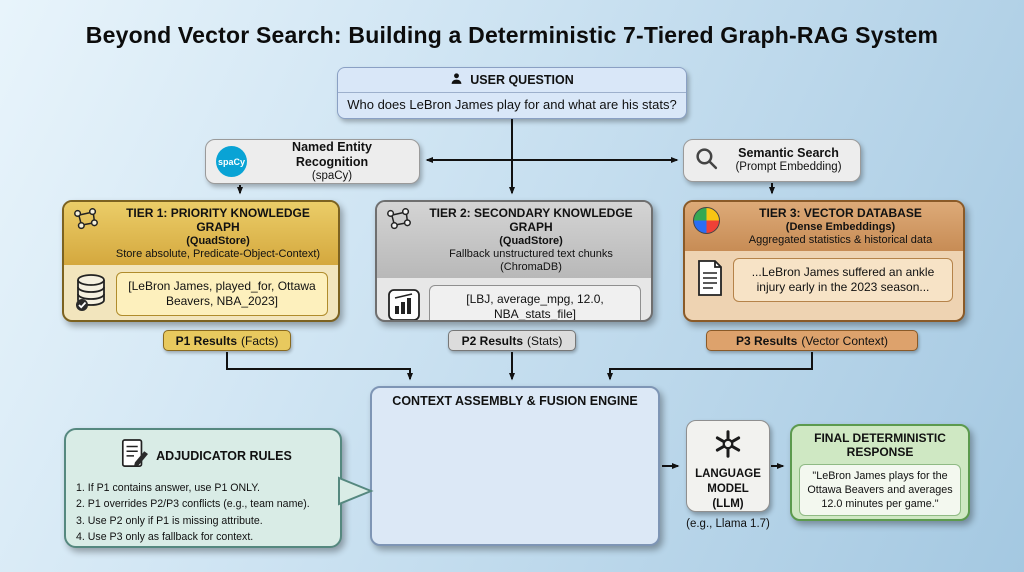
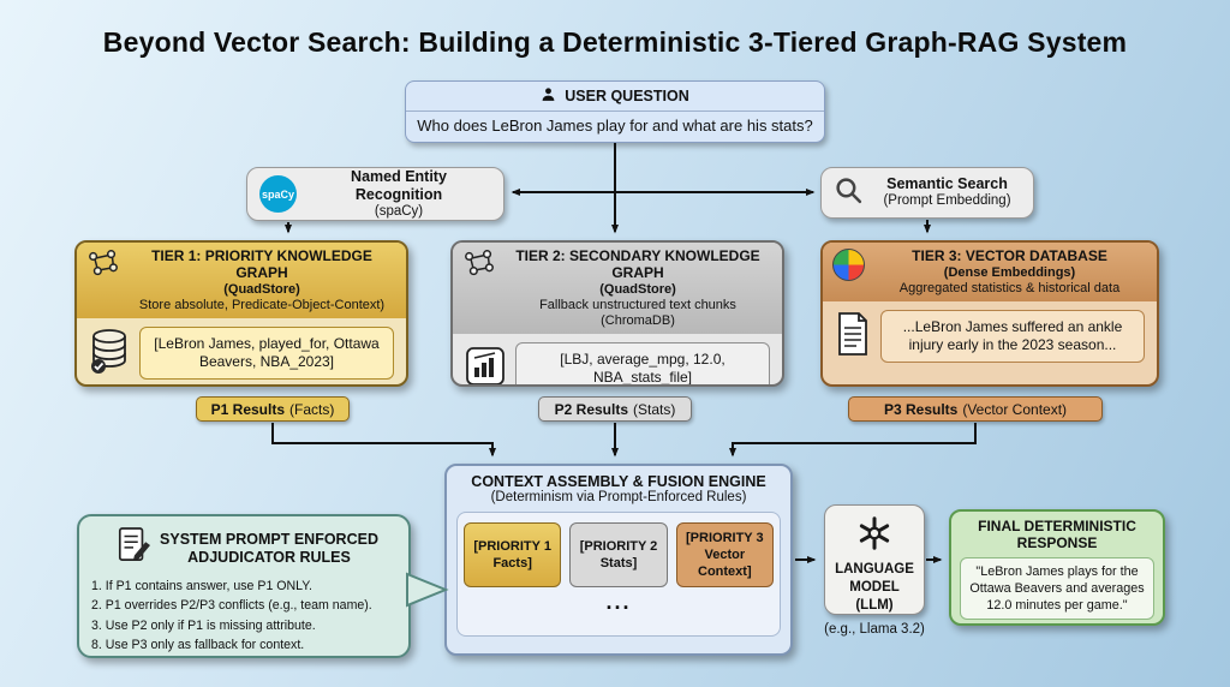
- Beyond Vector Search: Building a Deterministic 7-Tiered Graph-RAG System
+ Beyond Vector Search: Building a Deterministic 3-Tiered Graph-RAG System
  USER QUESTION
  Who does LeBron James play for and what are his stats?
  spaCy
  Named Entity Recognition
  (spaCy)
  Semantic Search
  (Prompt Embedding)
  TIER 1: PRIORITY KNOWLEDGE GRAPH
  (QuadStore)
  Store absolute, Predicate-Object-Context)
  [LeBron James, played_for, Ottawa Beavers, NBA_2023]
  TIER 2: SECONDARY KNOWLEDGE GRAPH
  (QuadStore)
  Fallback unstructured text chunks (ChromaDB)
  [LBJ, average_mpg, 12.0, NBA_stats_file]
  TIER 3: VECTOR DATABASE
  (Dense Embeddings)
  Aggregated statistics & historical data
  ...LeBron James suffered an ankle injury early in the 2023 season...
  P1 Results
  (Facts)
  P2 Results
  (Stats)
  P3 Results
  (Vector Context)
  CONTEXT ASSEMBLY & FUSION ENGINE
+ (Determinism via Prompt-Enforced Rules)
+ [PRIORITY 1
+ Facts]
+ [PRIORITY 2
+ Stats]
+ [PRIORITY 3
+ Vector Context]
+ ...
+ SYSTEM PROMPT ENFORCED
  ADJUDICATOR RULES
  1. If P1 contains answer, use P1 ONLY.
  2. P1 overrides P2/P3 conflicts (e.g., team name).
  3. Use P2 only if P1 is missing attribute.
- 4. Use P3 only as fallback for context.
+ 8. Use P3 only as fallback for context.
  LANGUAGE
  MODEL
  (LLM)
- (e.g., Llama 1.7)
+ (e.g., Llama 3.2)
  FINAL DETERMINISTIC
  RESPONSE
  "LeBron James plays for the Ottawa Beavers and averages 12.0 minutes per game."
